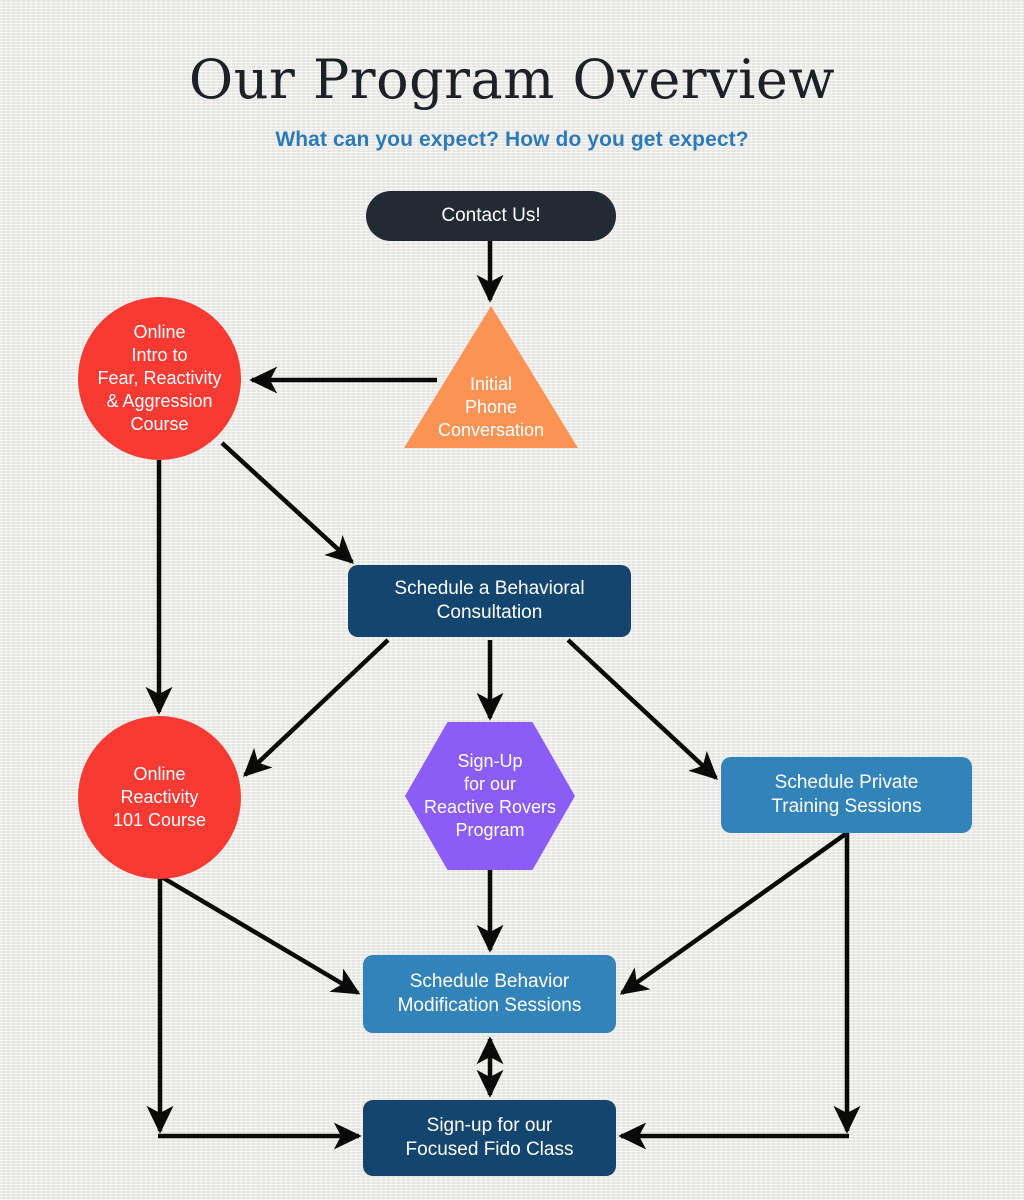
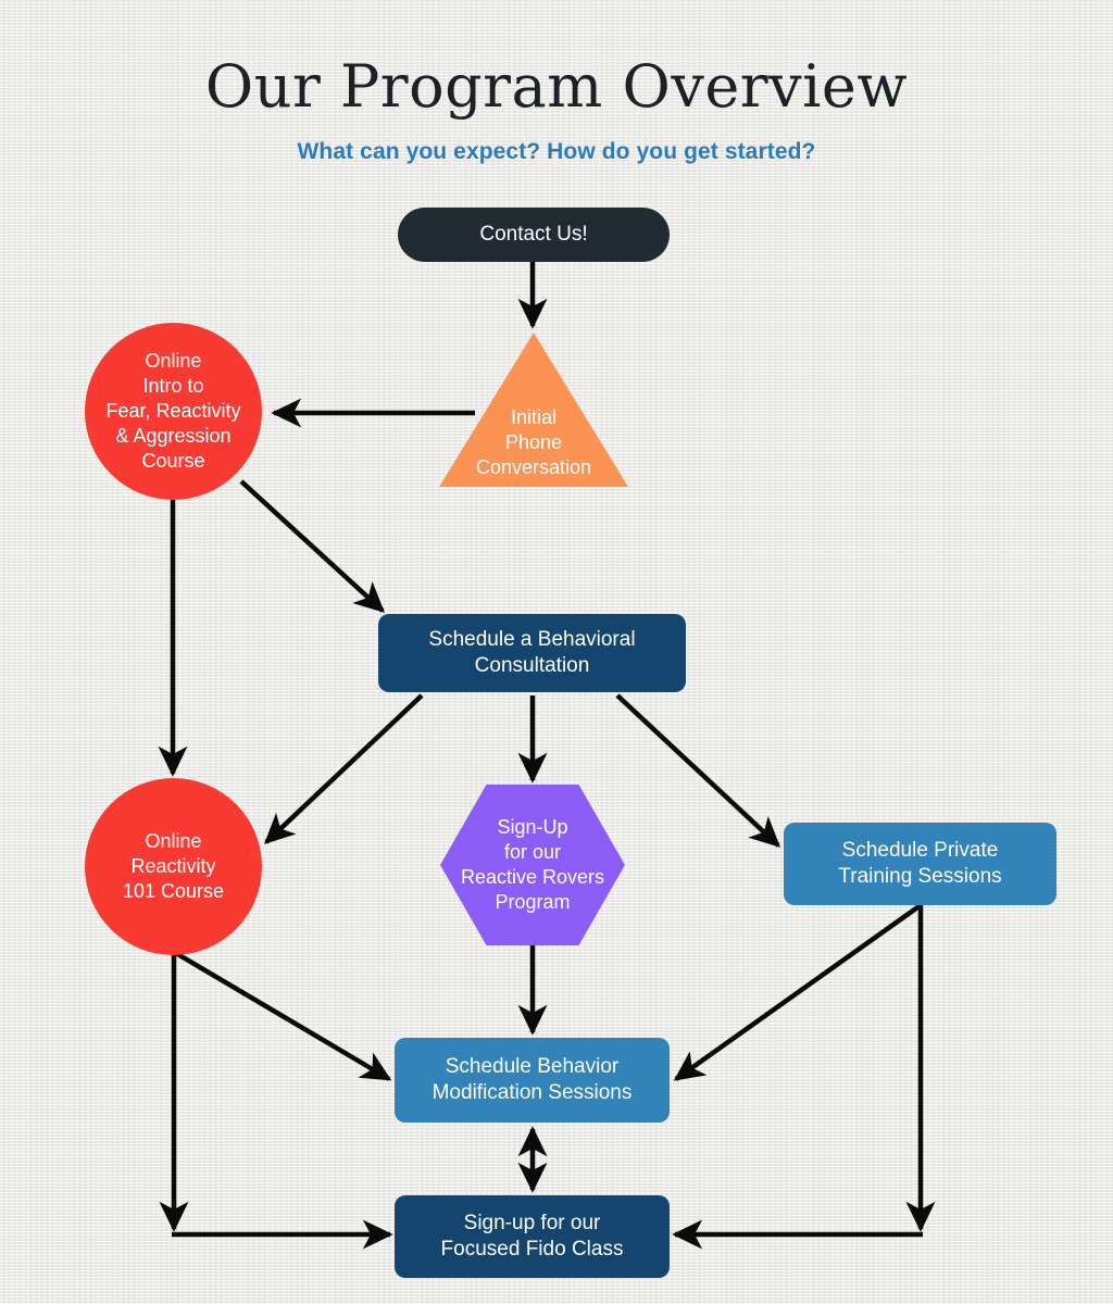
  Our Program Overview
- What can you expect? How do you get expect?
+ What can you expect? How do you get started?
  Contact Us!
  Initial
  Phone
  Conversation
  Online
  Intro to
  Fear, Reactivity
  & Aggression
  Course
  Schedule a Behavioral
  Consultation
  Online
  Reactivity
  101 Course
  Sign-Up
  for our
  Reactive Rovers
  Program
  Schedule Private
  Training Sessions
  Schedule Behavior
  Modification Sessions
  Sign-up for our
  Focused Fido Class
